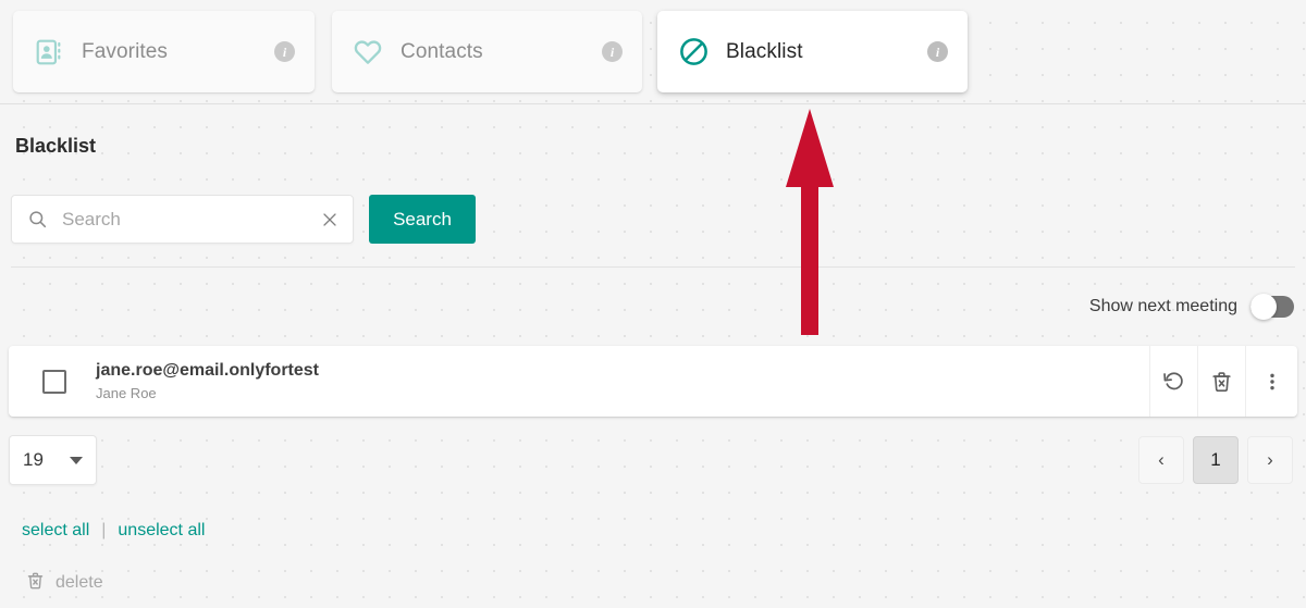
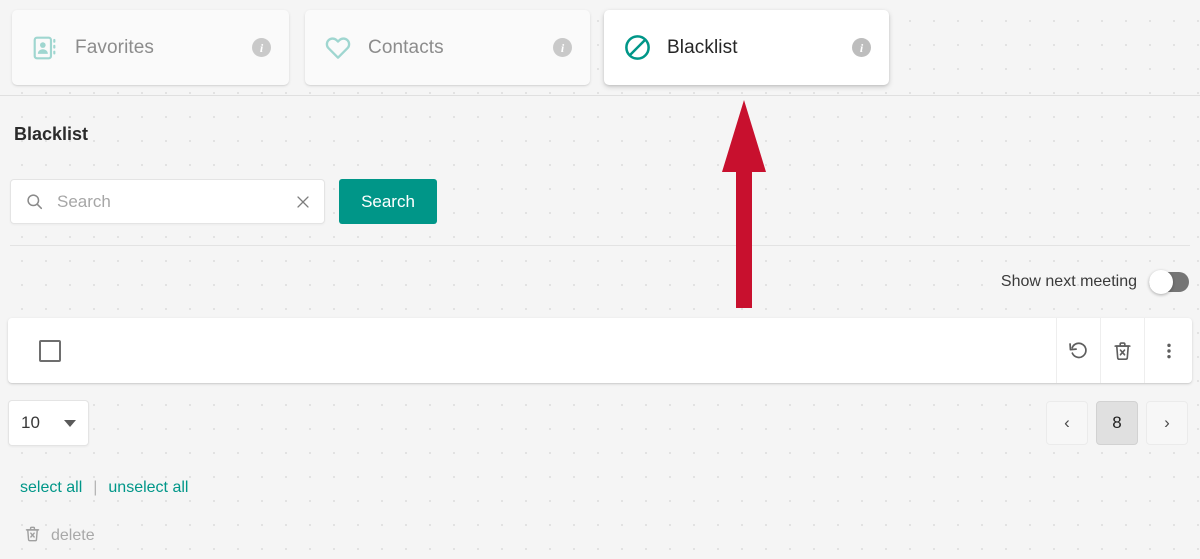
  Favorites
  i
  Contacts
  i
  Blacklist
  i
  Blacklist
  Search
  Search
  Show next meeting
- jane.roe@email.onlyfortest
- Jane Roe
- 19
+ 10
  ‹
- 1
+ 8
  ›
  select all
  |
  unselect all
  delete
